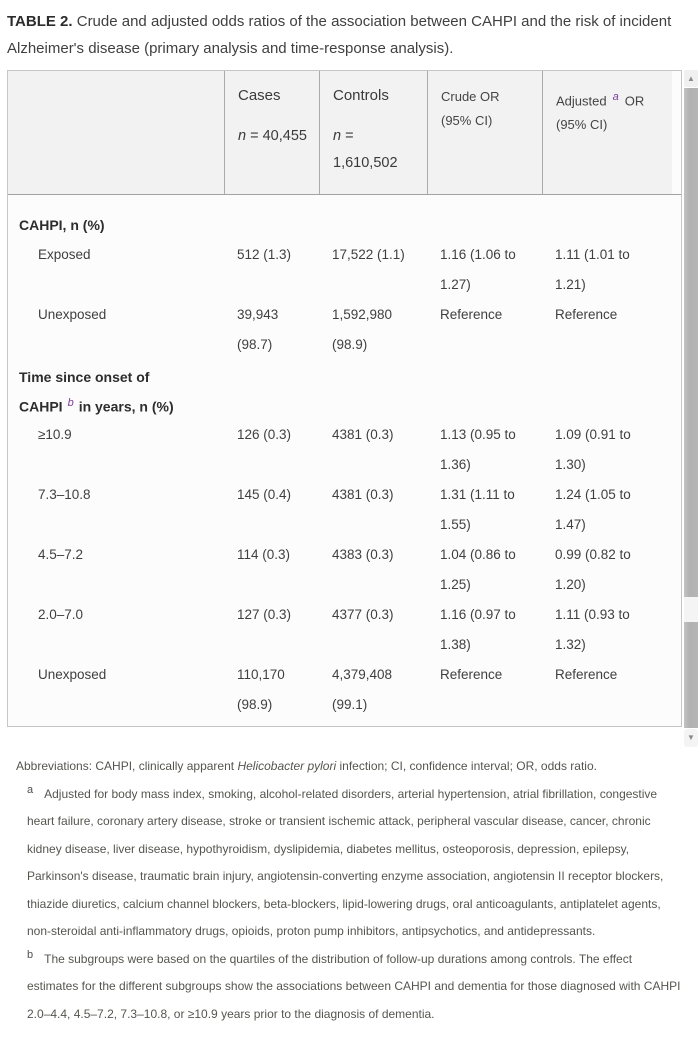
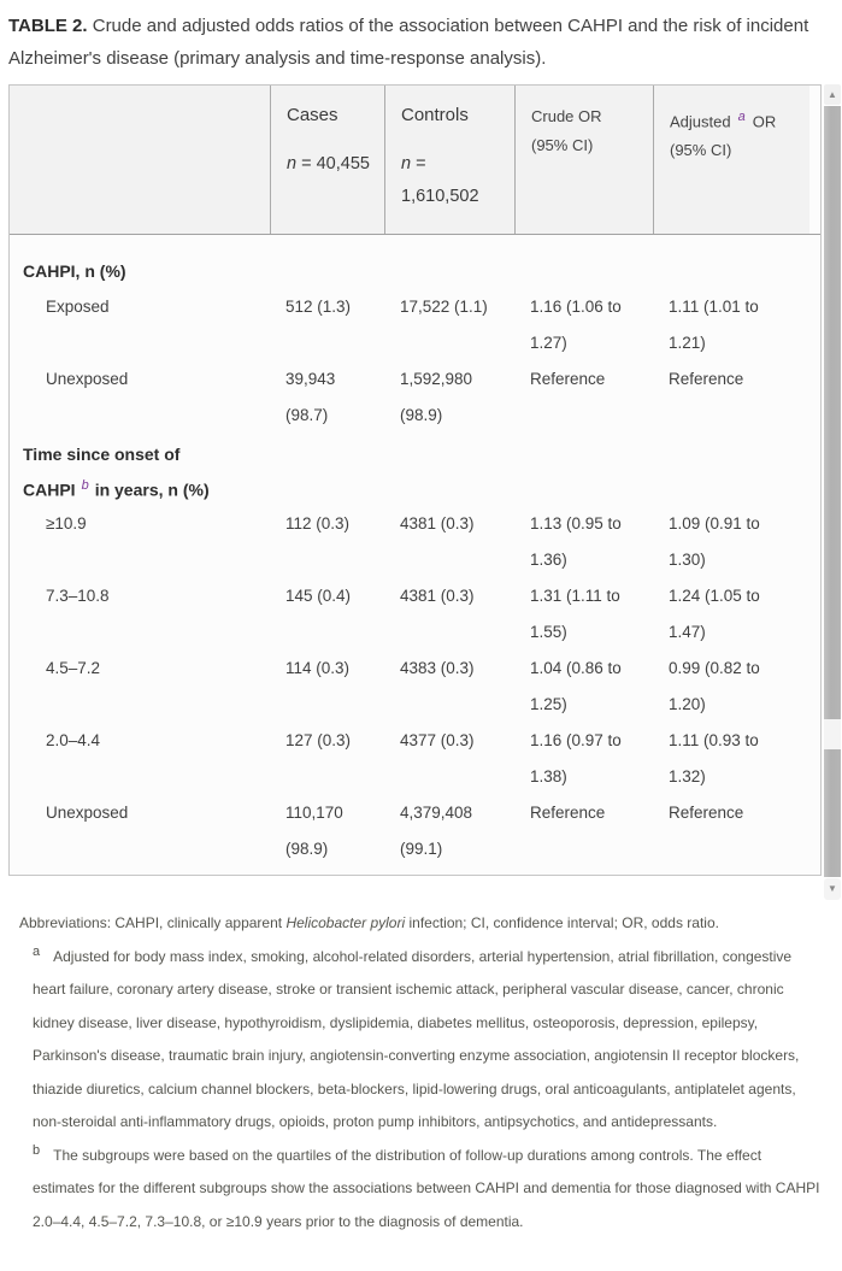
  TABLE 2. Crude and adjusted odds ratios of the association between CAHPI and the risk of incident Alzheimer's disease (primary analysis and time-response analysis).
  Cases
  n = 40,455
  Controls
  n =
  1,610,502
  Crude OR
  (95% CI)
  Adjusted a OR
  (95% CI)
  CAHPI, n (%)
  Exposed
  512 (1.3)
  17,522 (1.1)
  1.16 (1.06 to
  1.27)
  1.11 (1.01 to
  1.21)
  Unexposed
  39,943
  (98.7)
  1,592,980
  (98.9)
  Reference
  Reference
  Time since onset of
  CAHPI b in years, n (%)
  ≥10.9
- 126 (0.3)
+ 112 (0.3)
  4381 (0.3)
  1.13 (0.95 to
  1.36)
  1.09 (0.91 to
  1.30)
  7.3–10.8
  145 (0.4)
  4381 (0.3)
  1.31 (1.11 to
  1.55)
  1.24 (1.05 to
  1.47)
  4.5–7.2
  114 (0.3)
  4383 (0.3)
  1.04 (0.86 to
  1.25)
  0.99 (0.82 to
  1.20)
- 2.0–7.0
+ 2.0–4.4
  127 (0.3)
  4377 (0.3)
  1.16 (0.97 to
  1.38)
  1.11 (0.93 to
  1.32)
  Unexposed
  110,170
  (98.9)
  4,379,408
  (99.1)
  Reference
  Reference
  ▲
  ▼
  Abbreviations: CAHPI, clinically apparent Helicobacter pylori infection; CI, confidence interval; OR, odds ratio.
  a Adjusted for body mass index, smoking, alcohol-related disorders, arterial hypertension, atrial fibrillation, congestive heart failure, coronary artery disease, stroke or transient ischemic attack, peripheral vascular disease, cancer, chronic kidney disease, liver disease, hypothyroidism, dyslipidemia, diabetes mellitus, osteoporosis, depression, epilepsy, Parkinson's disease, traumatic brain injury, angiotensin-converting enzyme association, angiotensin II receptor blockers, thiazide diuretics, calcium channel blockers, beta-blockers, lipid-lowering drugs, oral anticoagulants, antiplatelet agents, non-steroidal anti-inflammatory drugs, opioids, proton pump inhibitors, antipsychotics, and antidepressants.
  b The subgroups were based on the quartiles of the distribution of follow-up durations among controls. The effect estimates for the different subgroups show the associations between CAHPI and dementia for those diagnosed with CAHPI 2.0–4.4, 4.5–7.2, 7.3–10.8, or ≥10.9 years prior to the diagnosis of dementia.
